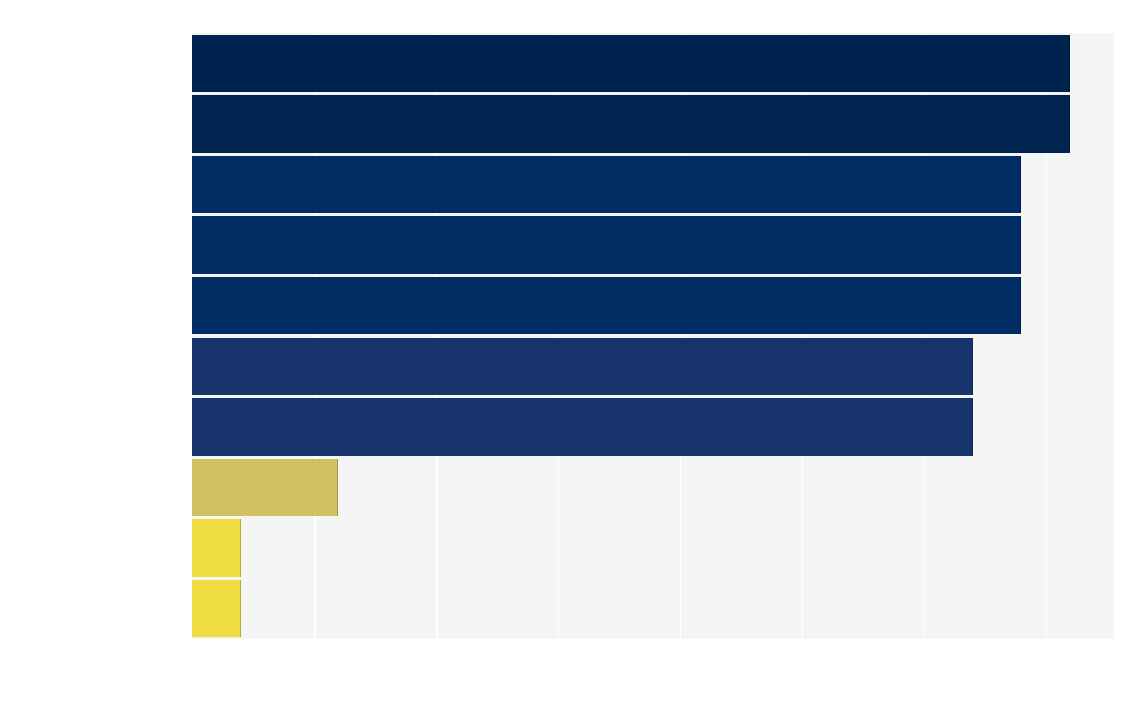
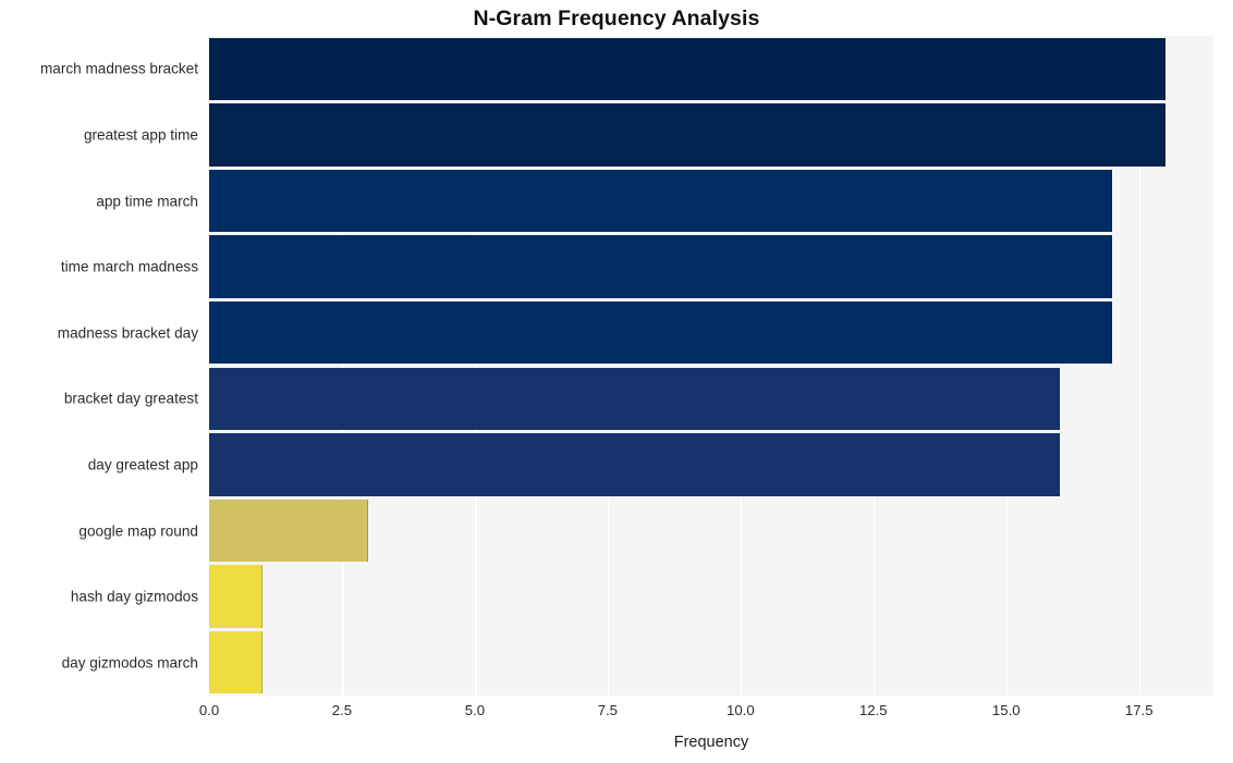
+ N-Gram Frequency Analysis
+ march madness bracket
+ greatest app time
+ app time march
+ time march madness
+ madness bracket day
+ bracket day greatest
+ day greatest app
+ google map round
+ hash day gizmodos
+ day gizmodos march
+ 0.0
+ 2.5
+ 5.0
+ 7.5
+ 10.0
+ 12.5
+ 15.0
+ 17.5
+ Frequency
